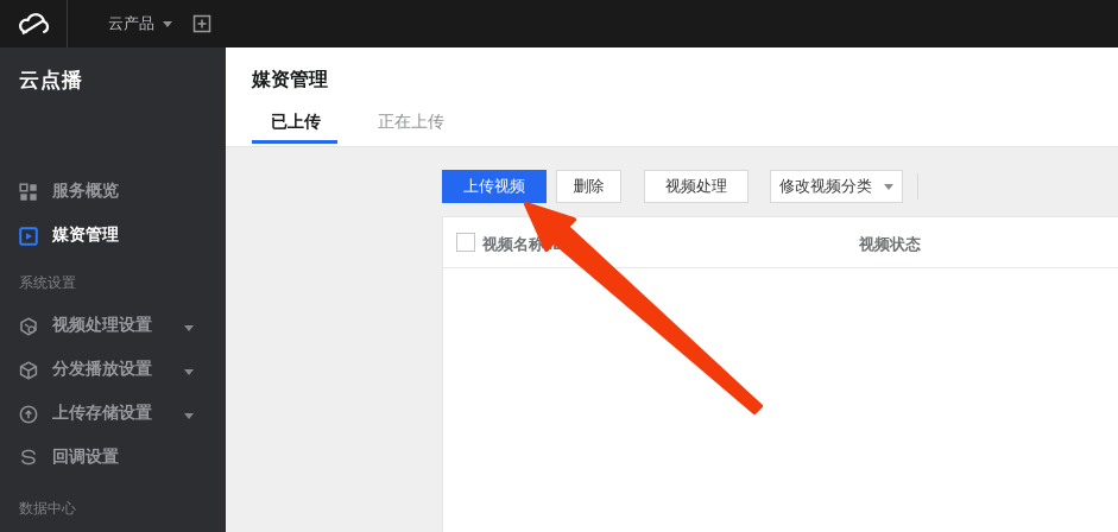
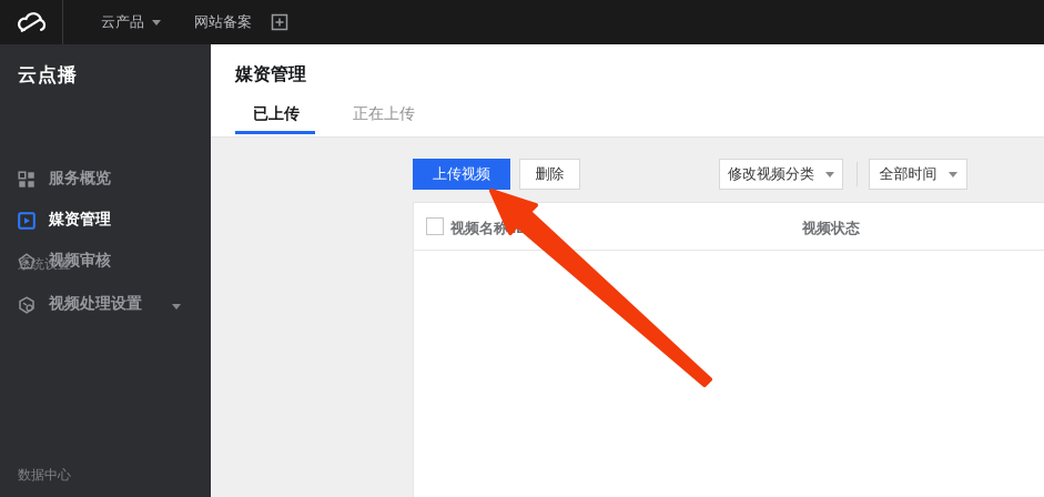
  云产品
+ 网站备案
  云点播
  服务概览
  媒资管理
+ 视频审核
  系统设置
  视频处理设置
- 分发播放设置
- 上传存储设置
- 回调设置
  数据中心
  媒资管理
  已上传
  正在上传
  上传视频
  删除
- 视频处理
  修改视频分类
+ 全部时间
  视频状态
